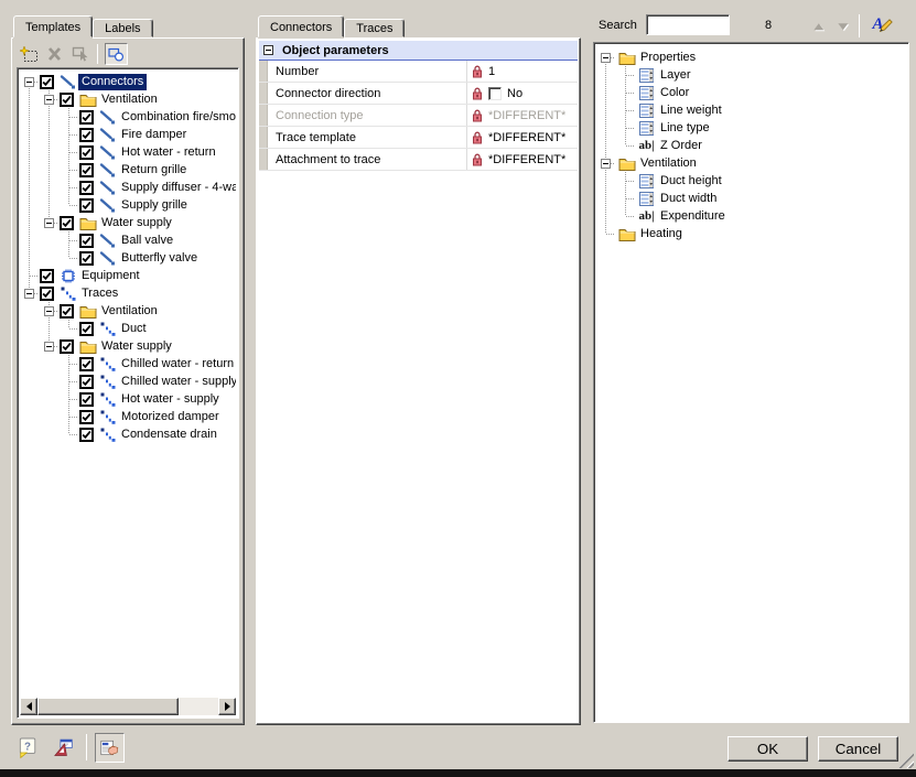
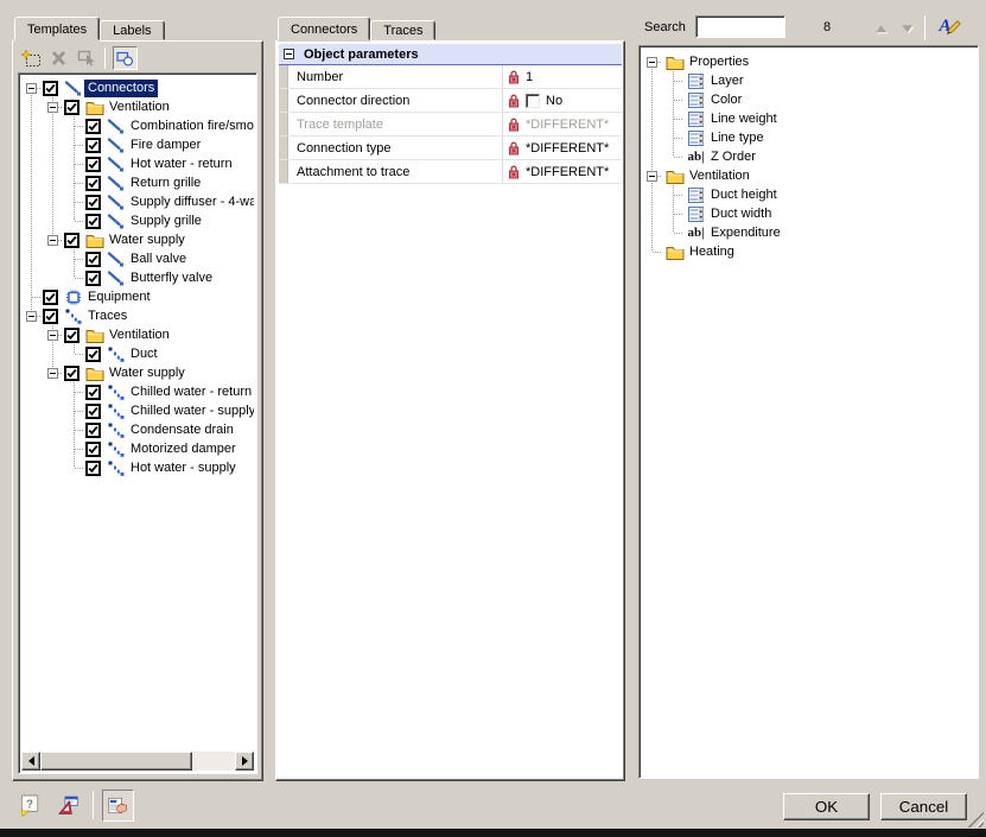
  Templates
  Labels
  Connectors
  Ventilation
  Combination fire/smo
  Fire damper
  Hot water - return
  Return grille
  Supply diffuser - 4-wa
  Supply grille
  Water supply
  Ball valve
  Butterfly valve
  Equipment
  Traces
  Ventilation
  Duct
  Water supply
  Chilled water - return
  Chilled water - supply
- Hot water - supply
+ Condensate drain
  Motorized damper
- Condensate drain
+ Hot water - supply
  ?
  Connectors
  Traces
  Object parameters
  Number
  1
  Connector direction
  No
- Connection type
+ Trace template
  *DIFFERENT*
- Trace template
+ Connection type
  *DIFFERENT*
  Attachment to trace
  *DIFFERENT*
  Search
  8
  A
  Properties
  Layer
  Color
  Line weight
  Line type
  ab|
  Z Order
  Ventilation
  Duct height
  Duct width
  ab|
  Expenditure
  Heating
  OK
  Cancel
